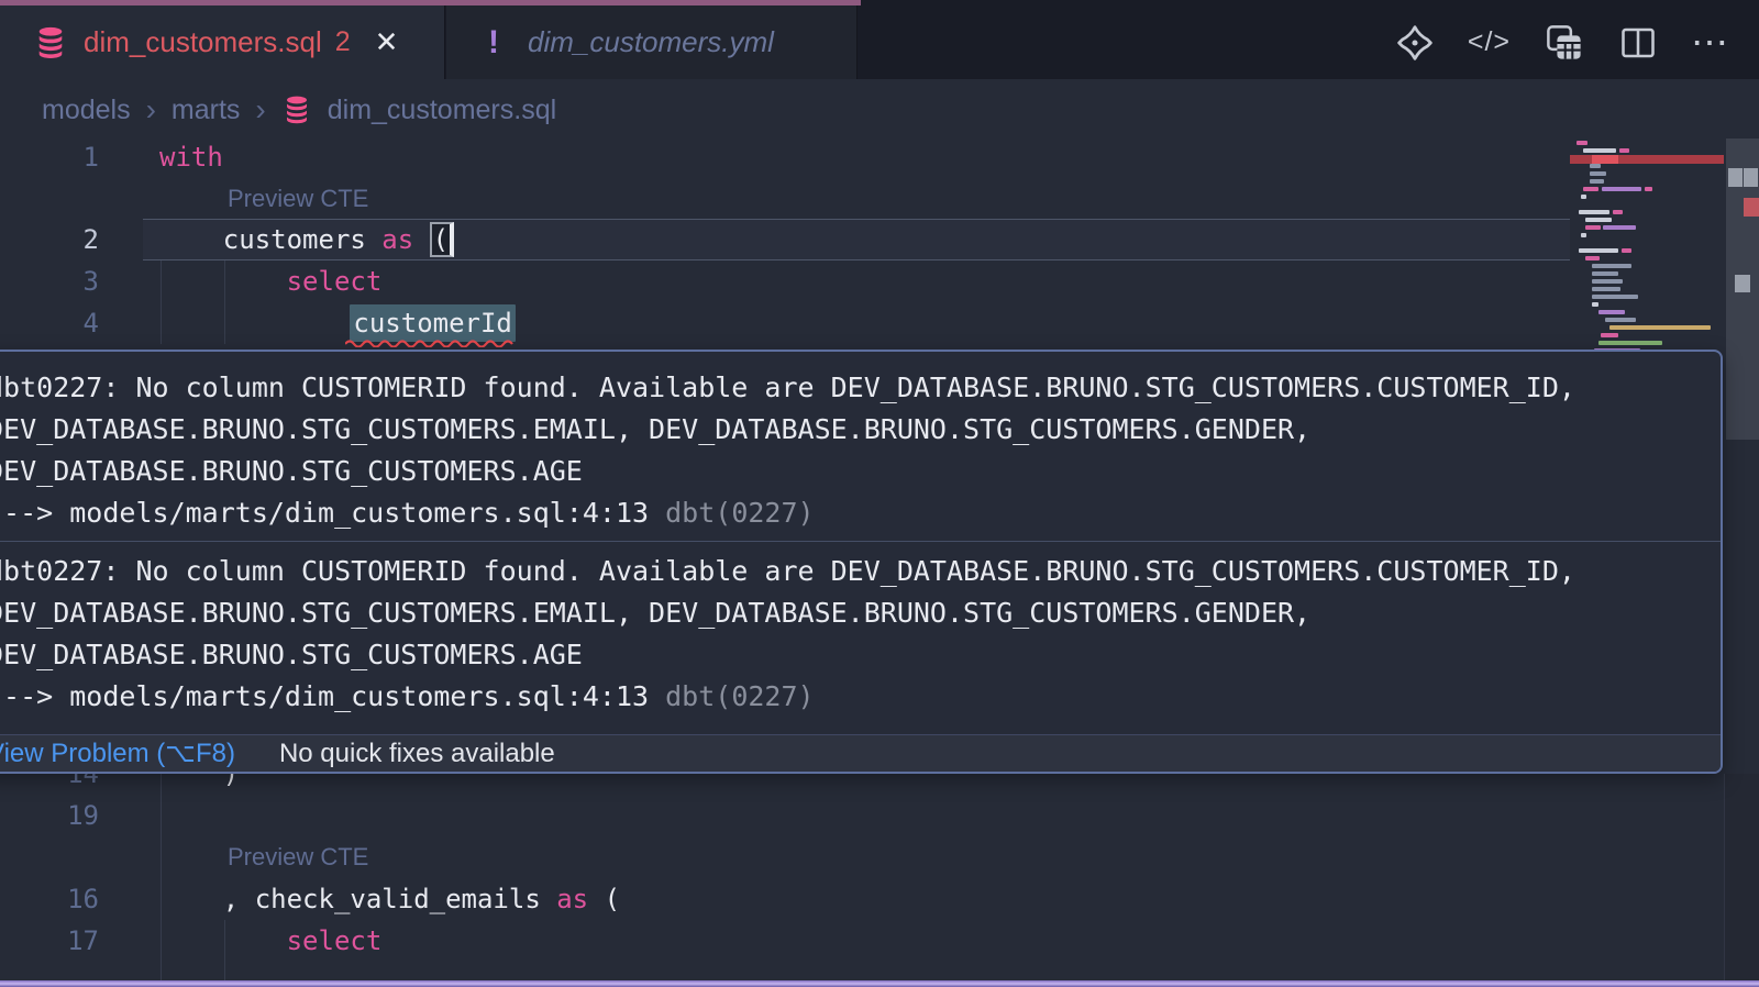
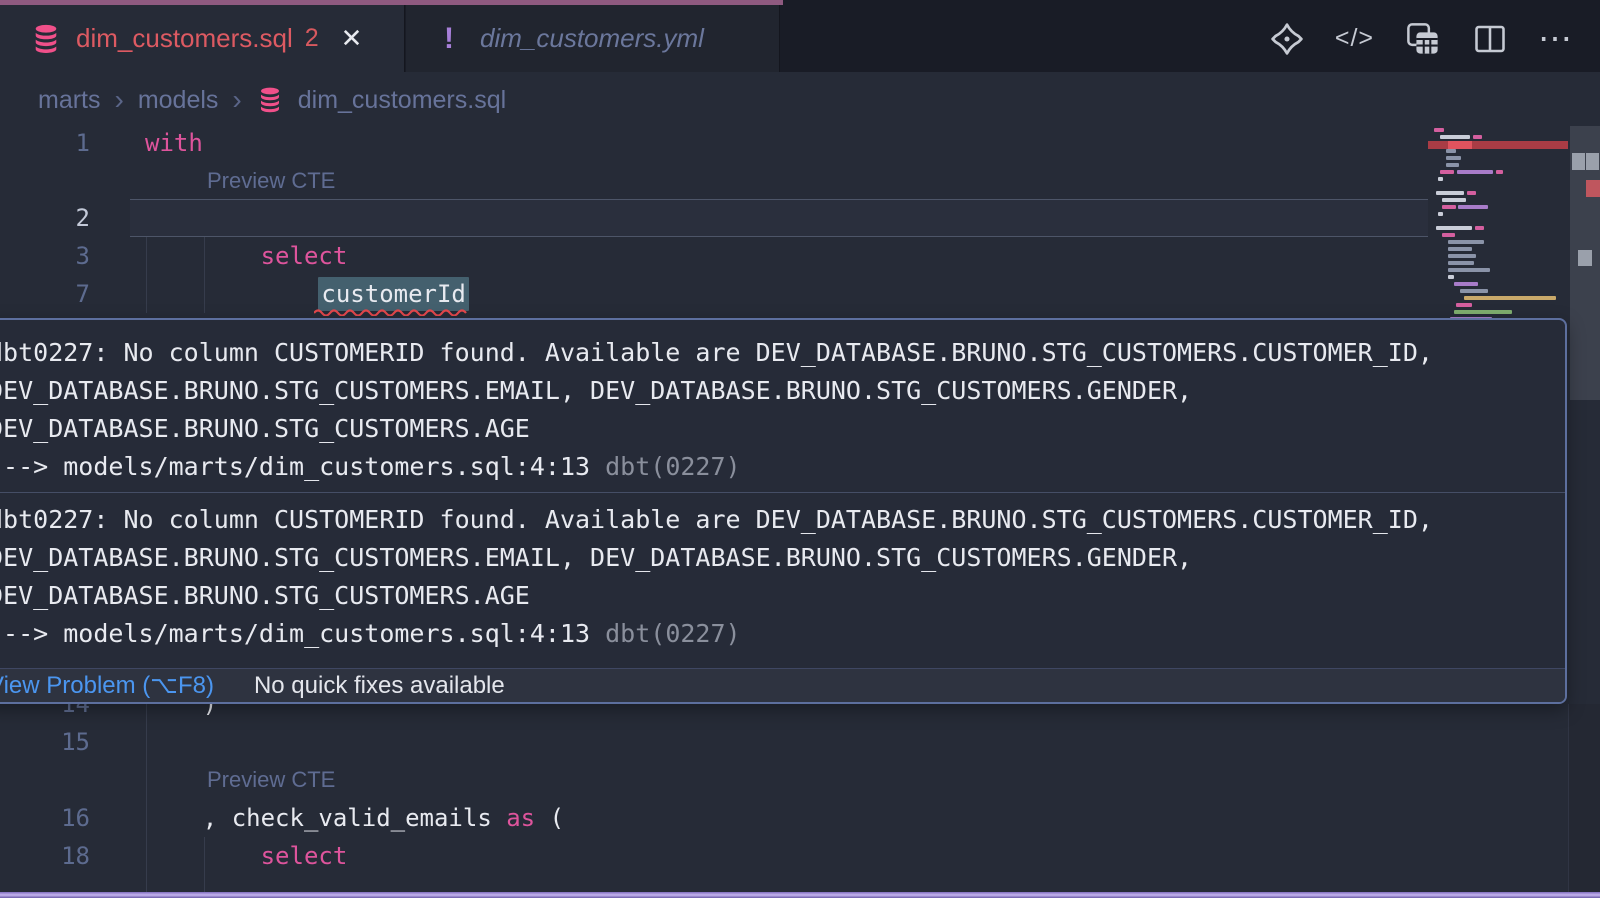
  dim_customers.sql
  2
  ✕
  !
  dim_customers.yml
  </>
  ⋯
- models
+ marts
  ›
- marts
+ models
  ›
  dim_customers.sql
  1
  with
  Preview CTE
  2
- customers as (
  3
  select
- 4
+ 7
  customerId
  14
  )
- 19
+ 15
  Preview CTE
  16
  , check_valid_emails as (
- 17
+ 18
  select
  bt0227: No column CUSTOMERID found. Available are DEV_DATABASE.BRUNO.STG_CUSTOMERS.CUSTOMER_ID,
  EV_DATABASE.BRUNO.STG_CUSTOMERS.EMAIL, DEV_DATABASE.BRUNO.STG_CUSTOMERS.GENDER,
  EV_DATABASE.BRUNO.STG_CUSTOMERS.AGE
  --> models/marts/dim_customers.sql:4:13 dbt(0227)
  bt0227: No column CUSTOMERID found. Available are DEV_DATABASE.BRUNO.STG_CUSTOMERS.CUSTOMER_ID,
  EV_DATABASE.BRUNO.STG_CUSTOMERS.EMAIL, DEV_DATABASE.BRUNO.STG_CUSTOMERS.GENDER,
  EV_DATABASE.BRUNO.STG_CUSTOMERS.AGE
  --> models/marts/dim_customers.sql:4:13 dbt(0227)
  iew Problem (⌥F8)
  No quick fixes available
